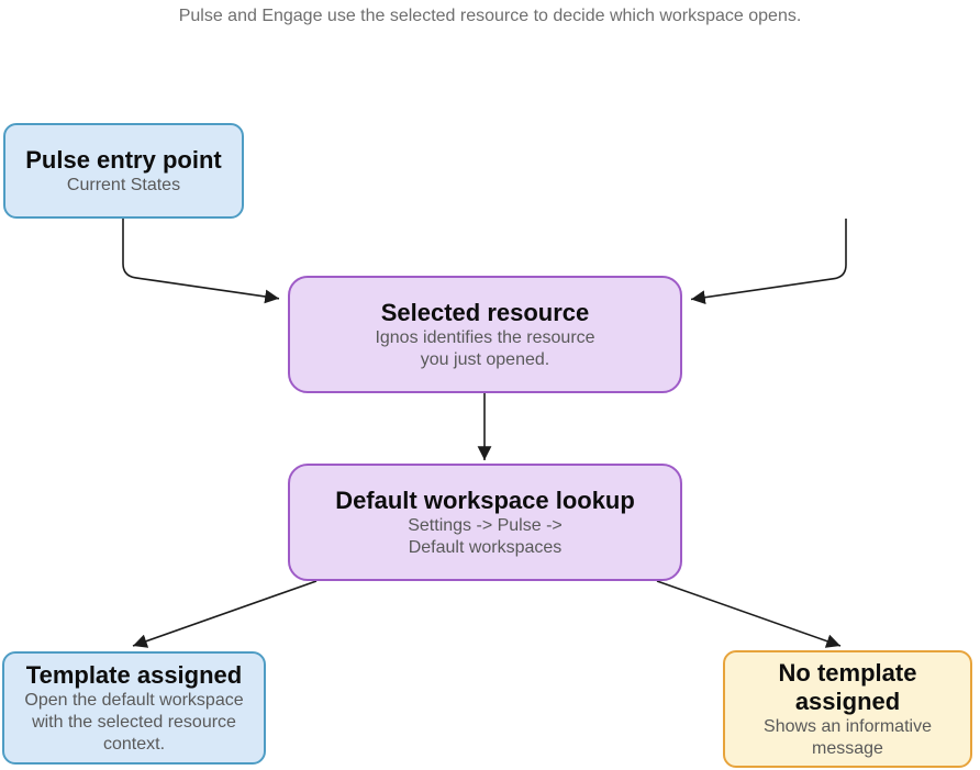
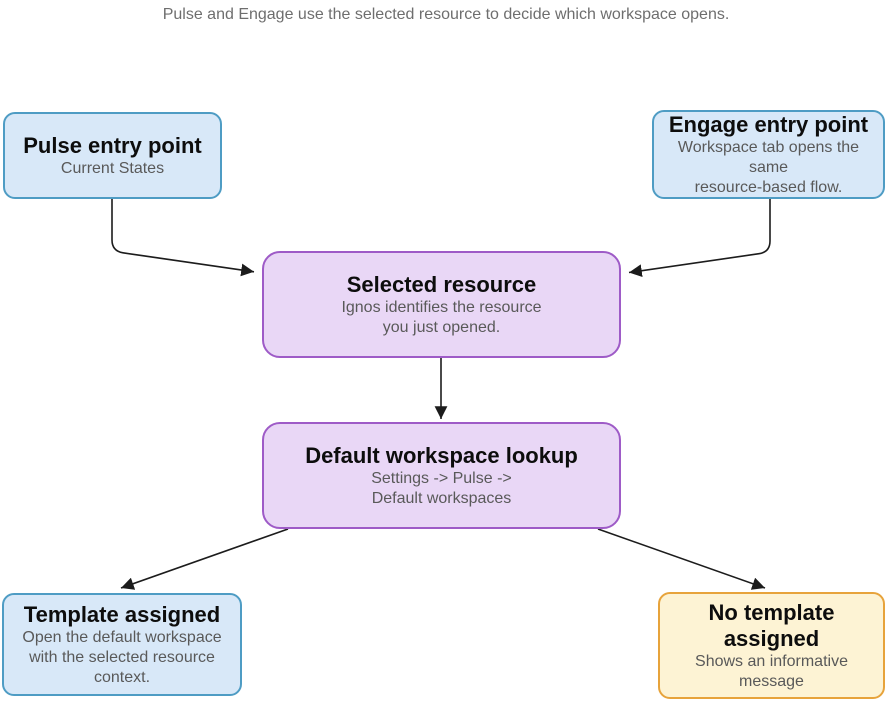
  Pulse and Engage use the selected resource to decide which workspace opens.
  Pulse entry point
  Current States
+ Engage entry point
+ Workspace tab opens the
+ same
+ resource-based flow.
  Selected resource
  Ignos identifies the resource
  you just opened.
  Default workspace lookup
  Settings -> Pulse ->
  Default workspaces
  Template assigned
  Open the default workspace
  with the selected resource
  context.
  No template assigned
  Shows an informative
  message
